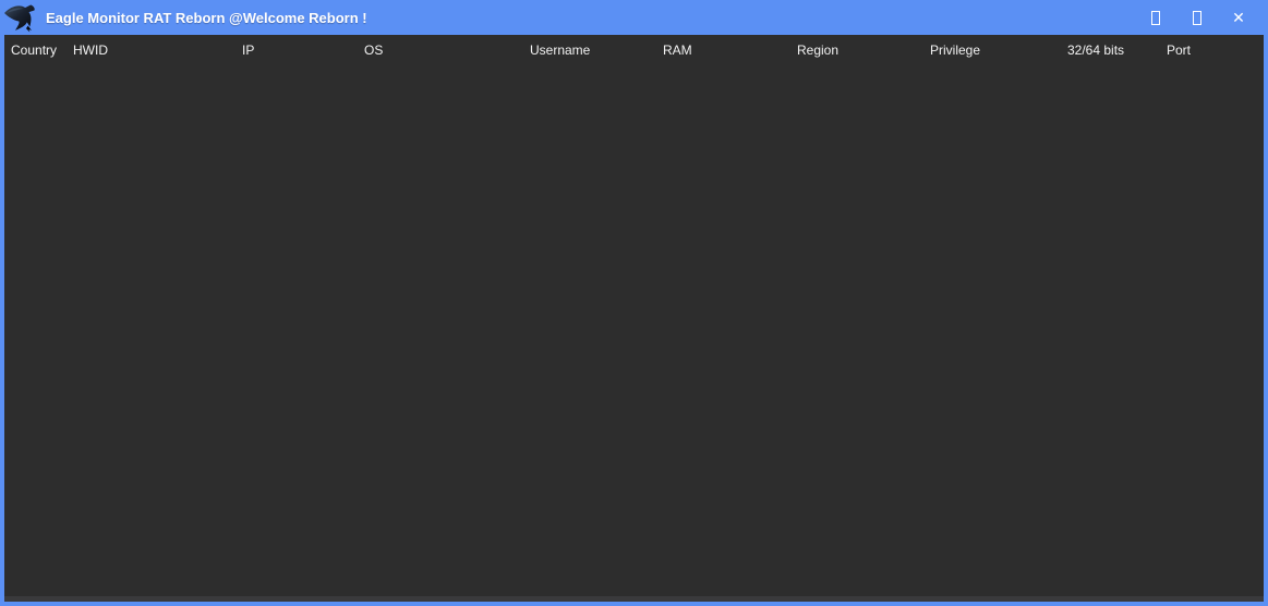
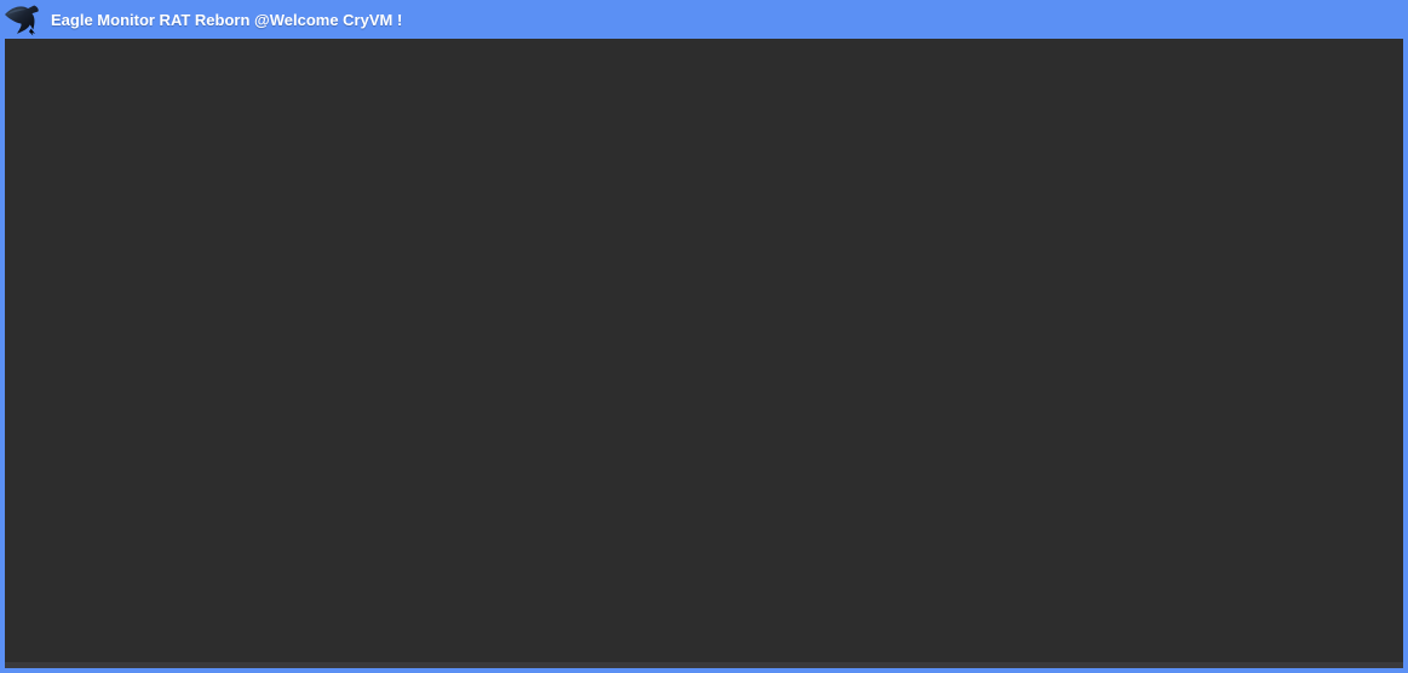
- Eagle Monitor RAT Reborn @Welcome Reborn !
+ Eagle Monitor RAT Reborn @Welcome CryVM !
- ✕
- Country
- HWID
- IP
- OS
- Username
- RAM
- Region
- Privilege
- 32/64 bits
- Port
